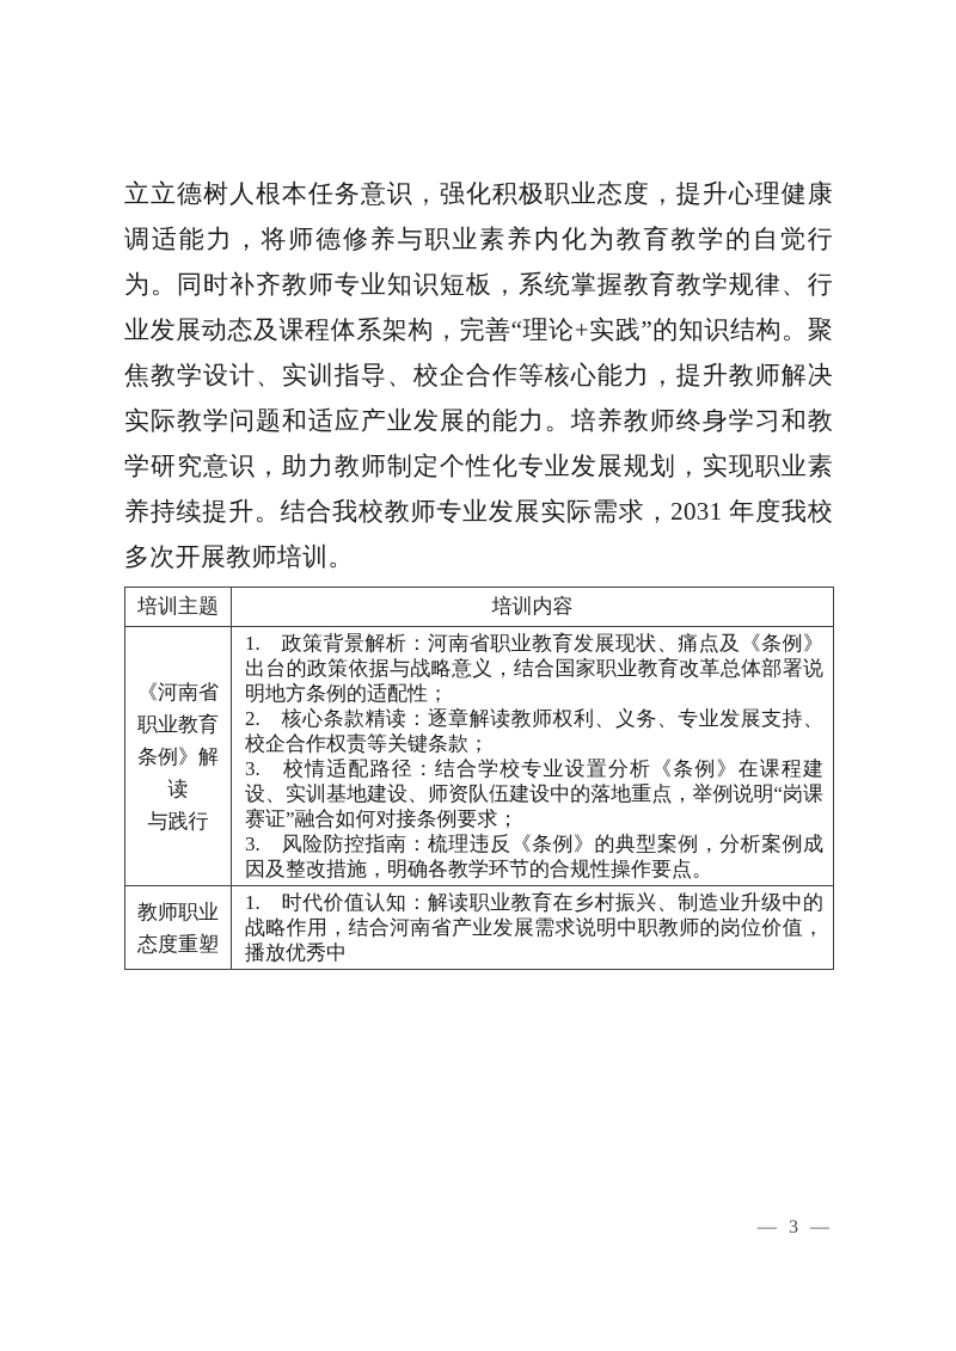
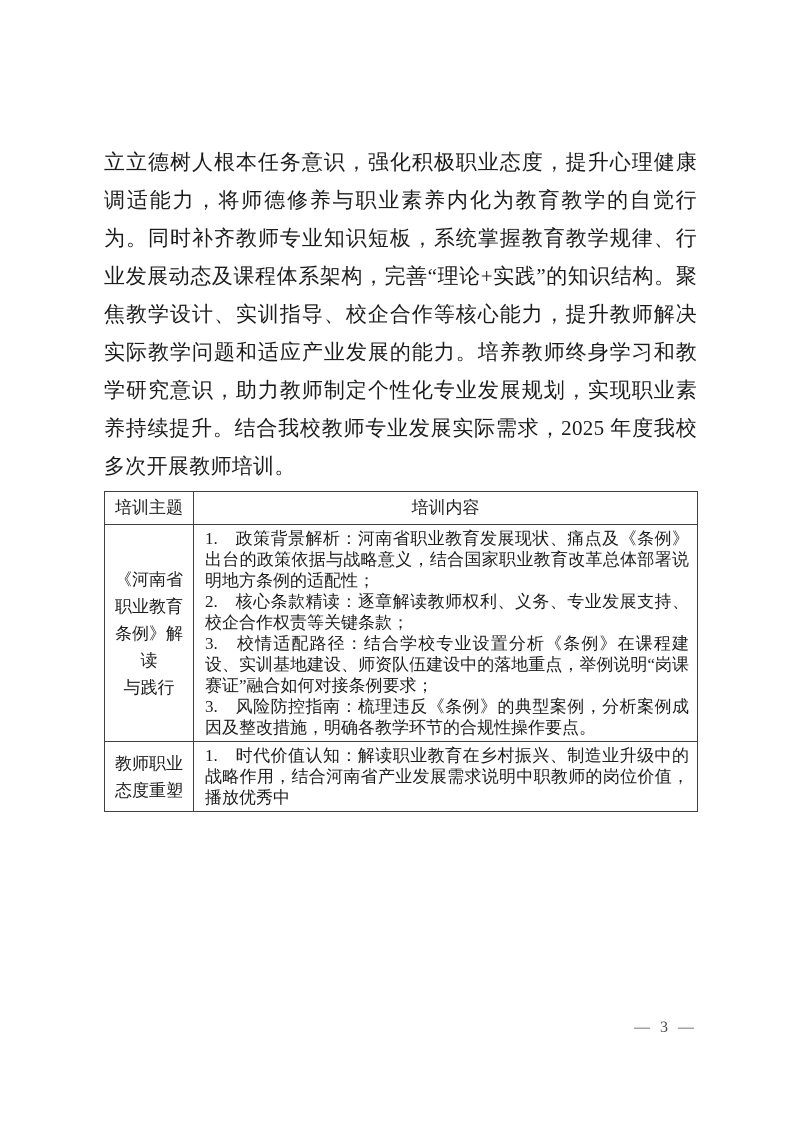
- 立立德树人根本任务意识，强化积极职业态度，提升心理健康调适能力，将师德修养与职业素养内化为教育教学的自觉行为。同时补齐教师专业知识短板，系统掌握教育教学规律、行业发展动态及课程体系架构，完善“理论+实践”的知识结构。聚焦教学设计、实训指导、校企合作等核心能力，提升教师解决实际教学问题和适应产业发展的能力。培养教师终身学习和教学研究意识，助力教师制定个性化专业发展规划，实现职业素养持续提升。结合我校教师专业发展实际需求，2031 年度我校多次开展教师培训。
+ 立立德树人根本任务意识，强化积极职业态度，提升心理健康调适能力，将师德修养与职业素养内化为教育教学的自觉行为。同时补齐教师专业知识短板，系统掌握教育教学规律、行业发展动态及课程体系架构，完善“理论+实践”的知识结构。聚焦教学设计、实训指导、校企合作等核心能力，提升教师解决实际教学问题和适应产业发展的能力。培养教师终身学习和教学研究意识，助力教师制定个性化专业发展规划，实现职业素养持续提升。结合我校教师专业发展实际需求，2025 年度我校多次开展教师培训。
  培训主题	培训内容
  《河南省 职业教育 条例》解读 与践行	1. 政策背景解析：河南省职业教育发展现状、痛点及《条例》出台的政策依据与战略意义，结合国家职业教育改革总体部署说明地方条例的适配性； 2. 核心条款精读：逐章解读教师权利、义务、专业发展支持、校企合作权责等关键条款； 3. 校情适配路径：结合学校专业设置分析《条例》在课程建设、实训基地建设、师资队伍建设中的落地重点，举例说明“岗课赛证”融合如何对接条例要求； 3. 风险防控指南：梳理违反《条例》的典型案例，分析案例成因及整改措施，明确各教学环节的合规性操作要点。
  教师职业 态度重塑	1. 时代价值认知：解读职业教育在乡村振兴、制造业升级中的战略作用，结合河南省产业发展需求说明中职教师的岗位价值，播放优秀中
  — 3 —
